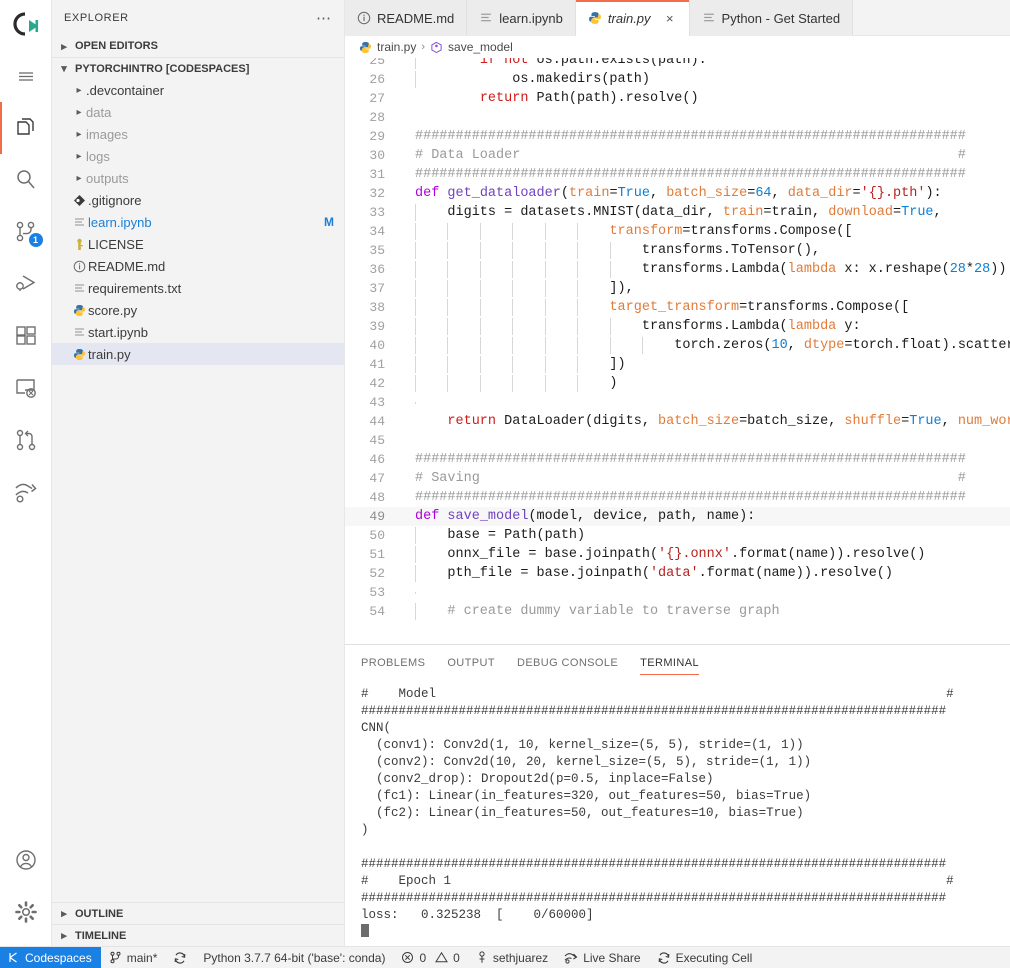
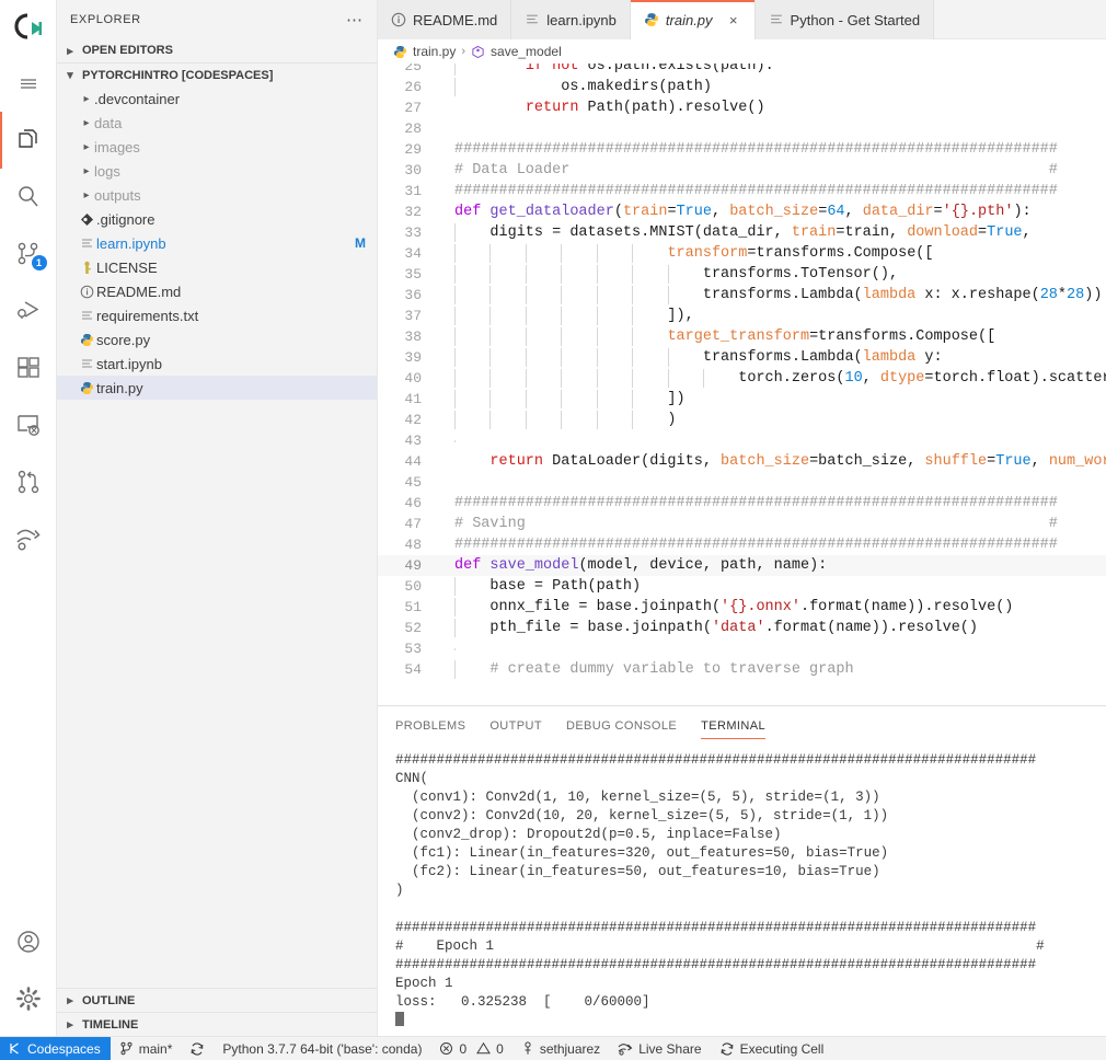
  1
  EXPLORER
  ⋯
  ▸
  OPEN EDITORS
  ▾
  PYTORCHINTRO [CODESPACES]
  ▸
  .devcontainer
  ▸
  data
  ▸
  images
  ▸
  logs
  ▸
  outputs
  .gitignore
  learn.ipynb
  M
  LICENSE
  README.md
  requirements.txt
  score.py
  start.ipynb
  train.py
  ▸
  OUTLINE
  ▸
  TIMELINE
  README.md
  learn.ipynb
  train.py
  ×
  Python - Get Started
  train.py
  ›
  save_model
  25
  if not os.path.exists(path):
  26
  os.makedirs(path)
  27
  return Path(path).resolve()
  28
  29
  ####################################################################
  30
  # Data Loader #
  31
  ####################################################################
  32
  def get_dataloader(train=True, batch_size=64, data_dir='{}.pth'):
  33
  digits = datasets.MNIST(data_dir, train=train, download=True,
  34
  transform=transforms.Compose([
  35
  transforms.ToTensor(),
  36
  transforms.Lambda(lambda x: x.reshape(28*28))
  37
  ]),
  38
  target_transform=transforms.Compose([
  39
  transforms.Lambda(lambda y:
  40
  torch.zeros(10, dtype=torch.float).scatte
  41
  ])
  42
  )
  43
  44
  return DataLoader(digits, batch_size=batch_size, shuffle=True, num_wo
  45
  46
  ####################################################################
  47
  # Saving #
  48
  ####################################################################
  49
  def save_model(model, device, path, name):
  50
  base = Path(path)
  51
  onnx_file = base.joinpath('{}.onnx'.format(name)).resolve()
  52
  pth_file = base.joinpath('data'.format(name)).resolve()
  53
  54
  # create dummy variable to traverse graph
  PROBLEMS
  OUTPUT
  DEBUG CONSOLE
  TERMINAL
- # Model #
  ##############################################################################
  CNN(
- (conv1): Conv2d(1, 10, kernel_size=(5, 5), stride=(1, 1))
+ (conv1): Conv2d(1, 10, kernel_size=(5, 5), stride=(1, 3))
  (conv2): Conv2d(10, 20, kernel_size=(5, 5), stride=(1, 1))
  (conv2_drop): Dropout2d(p=0.5, inplace=False)
  (fc1): Linear(in_features=320, out_features=50, bias=True)
  (fc2): Linear(in_features=50, out_features=10, bias=True)
  )
  ##############################################################################
  # Epoch 1 #
  ##############################################################################
+ Epoch 1
  loss: 0.325238 [ 0/60000]
  Codespaces
  main*
  Python 3.7.7 64-bit ('base': conda)
  0
  0
  sethjuarez
  Live Share
  Executing Cell
